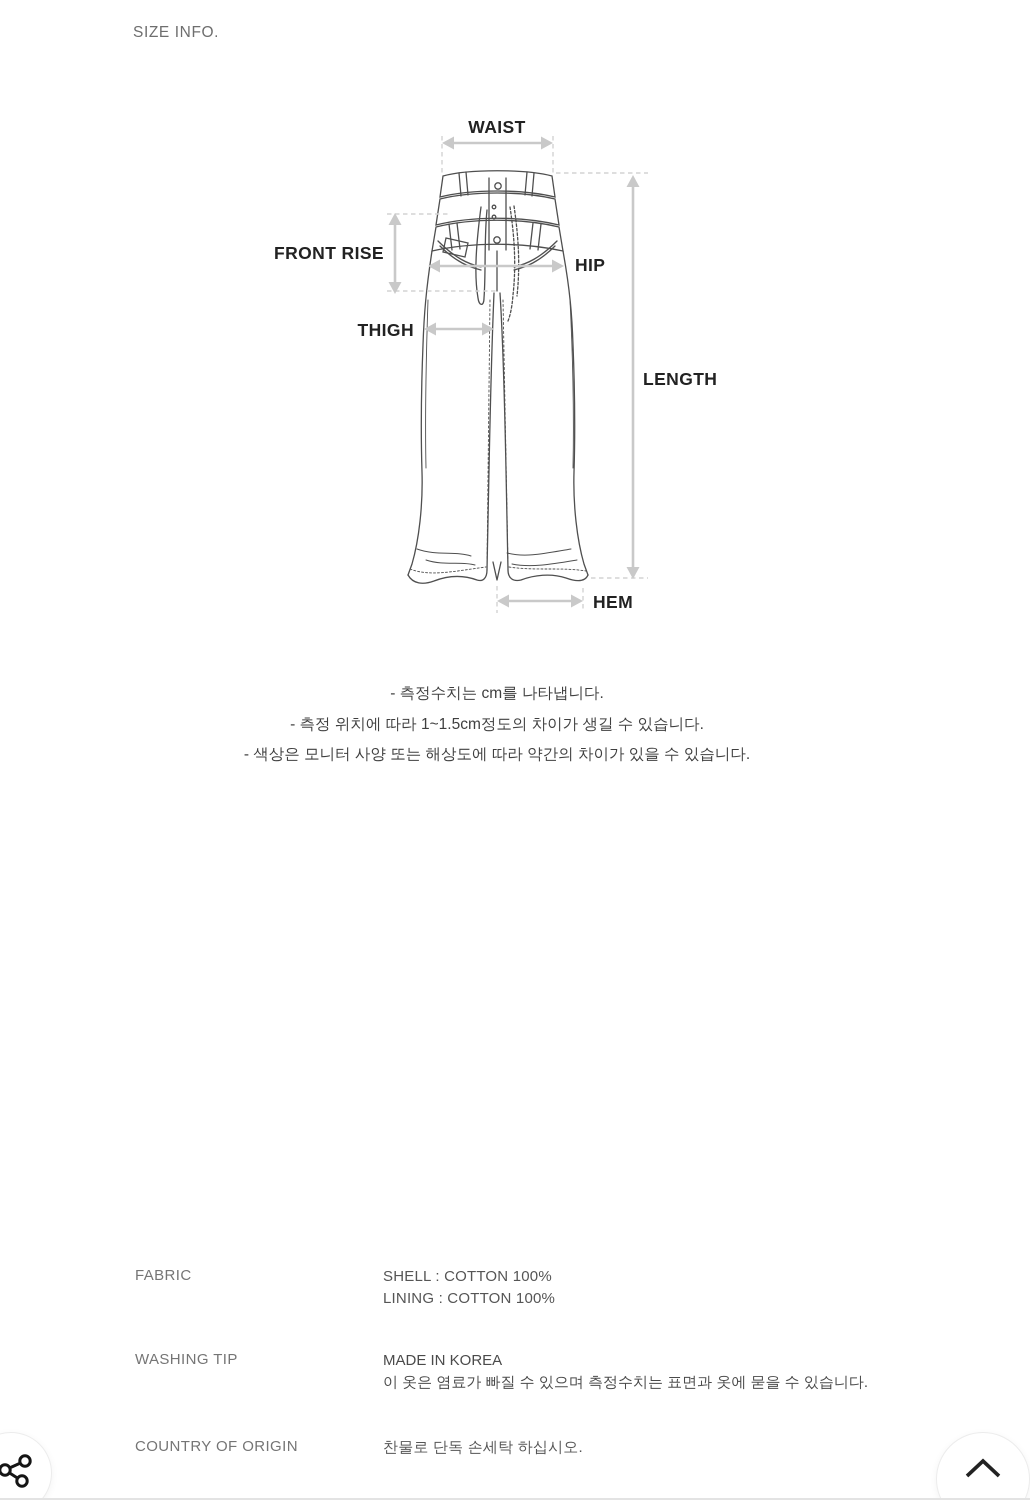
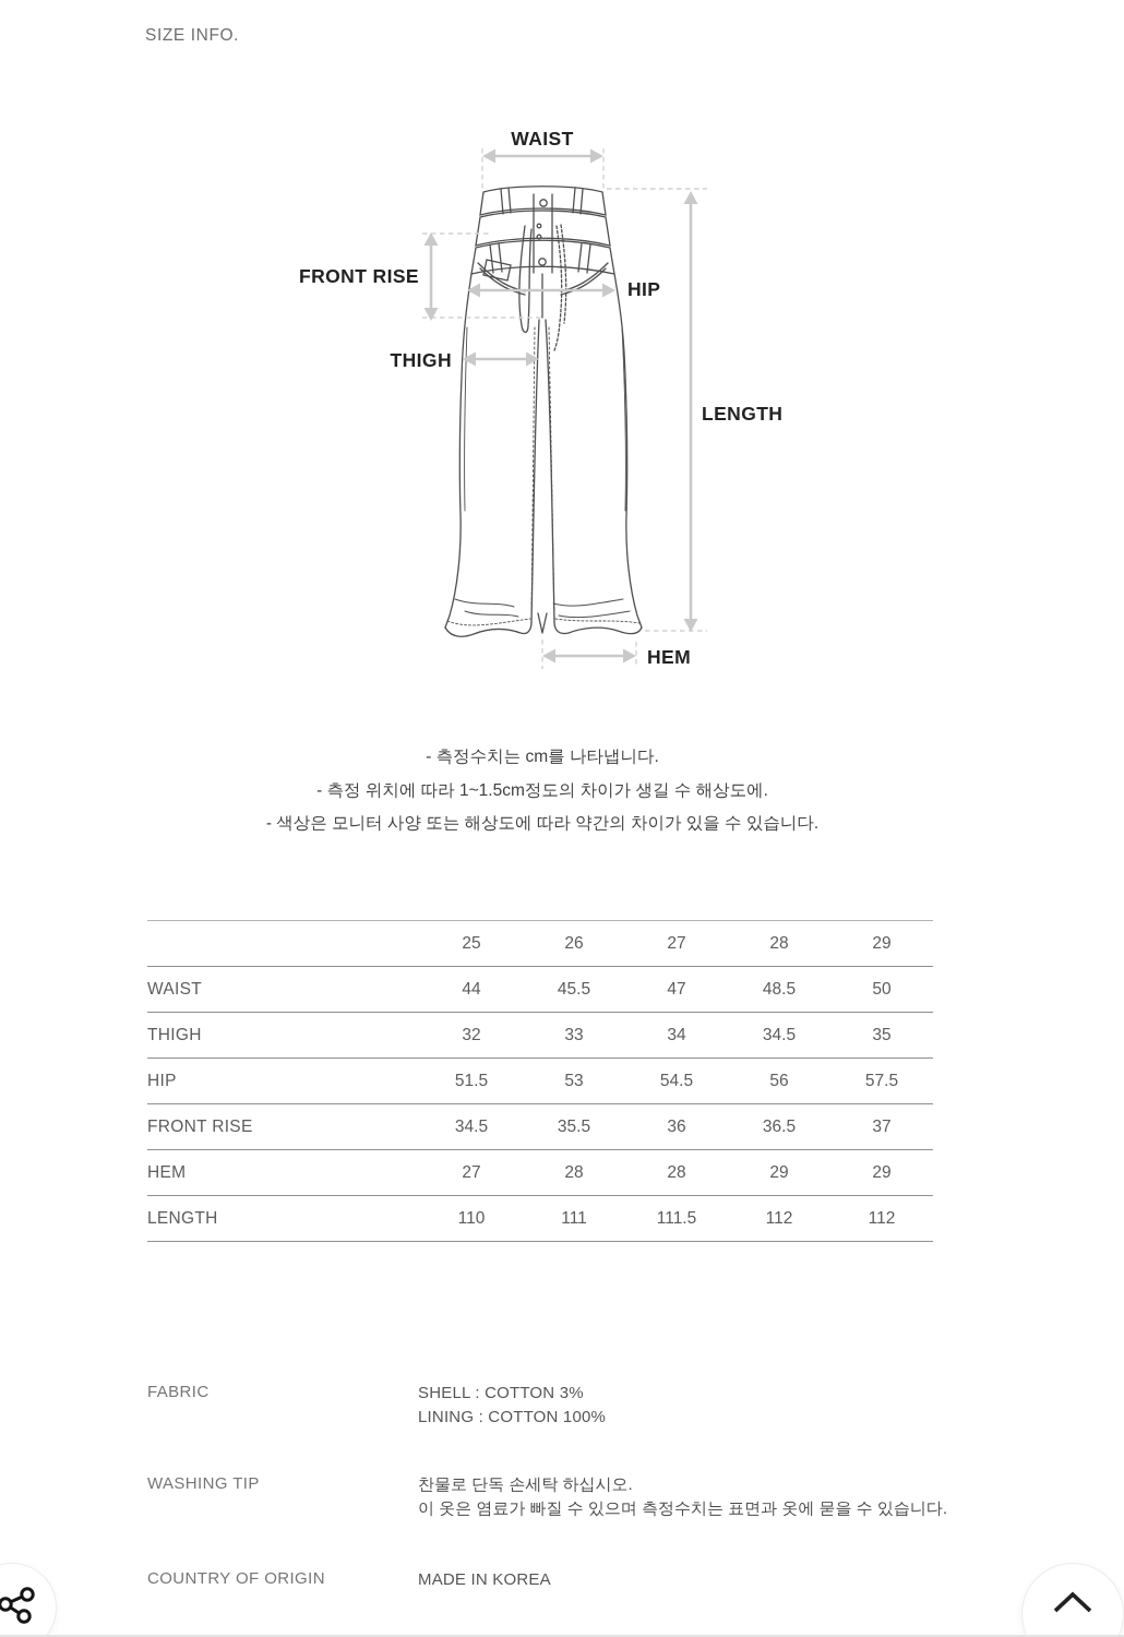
  SIZE INFO.
  WAIST
  FRONT RISE
  HIP
  THIGH
  LENGTH
  HEM
  - 측정수치는 cm를 나타냅니다.
- - 측정 위치에 따라 1~1.5cm정도의 차이가 생길 수 있습니다.
+ - 측정 위치에 따라 1~1.5cm정도의 차이가 생길 수 해상도에.
  - 색상은 모니터 사양 또는 해상도에 따라 약간의 차이가 있을 수 있습니다.
+ 	25	26	27	28	29
+ WAIST	44	45.5	47	48.5	50
+ THIGH	32	33	34	34.5	35
+ HIP	51.5	53	54.5	56	57.5
+ FRONT RISE	34.5	35.5	36	36.5	37
+ HEM	27	28	28	29	29
+ LENGTH	110	111	111.5	112	112
  FABRIC
- SHELL : COTTON 100%
+ SHELL : COTTON 3%
  LINING : COTTON 100%
  WASHING TIP
- MADE IN KOREA
+ 찬물로 단독 손세탁 하십시오.
  이 옷은 염료가 빠질 수 있으며 측정수치는 표면과 옷에 묻을 수 있습니다.
  COUNTRY OF ORIGIN
- 찬물로 단독 손세탁 하십시오.
+ MADE IN KOREA
